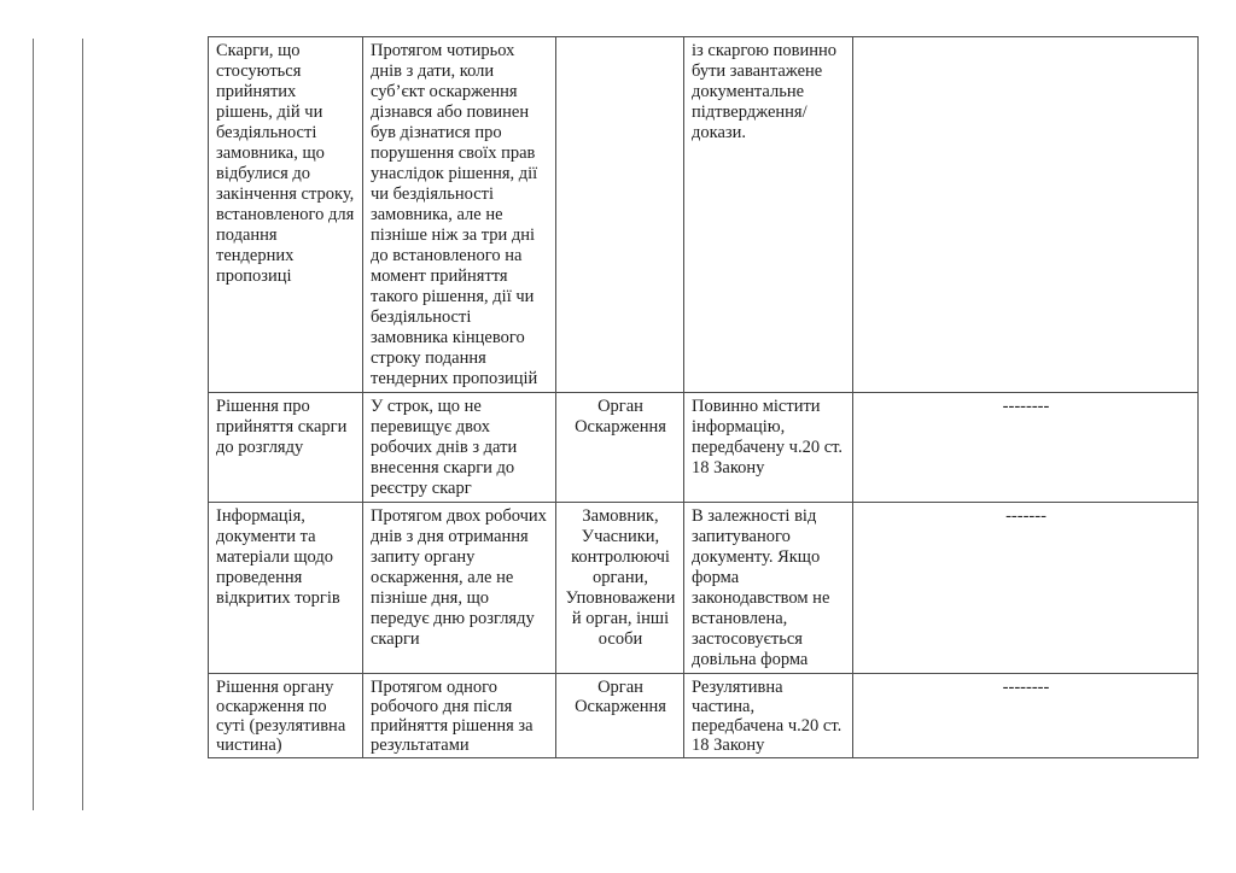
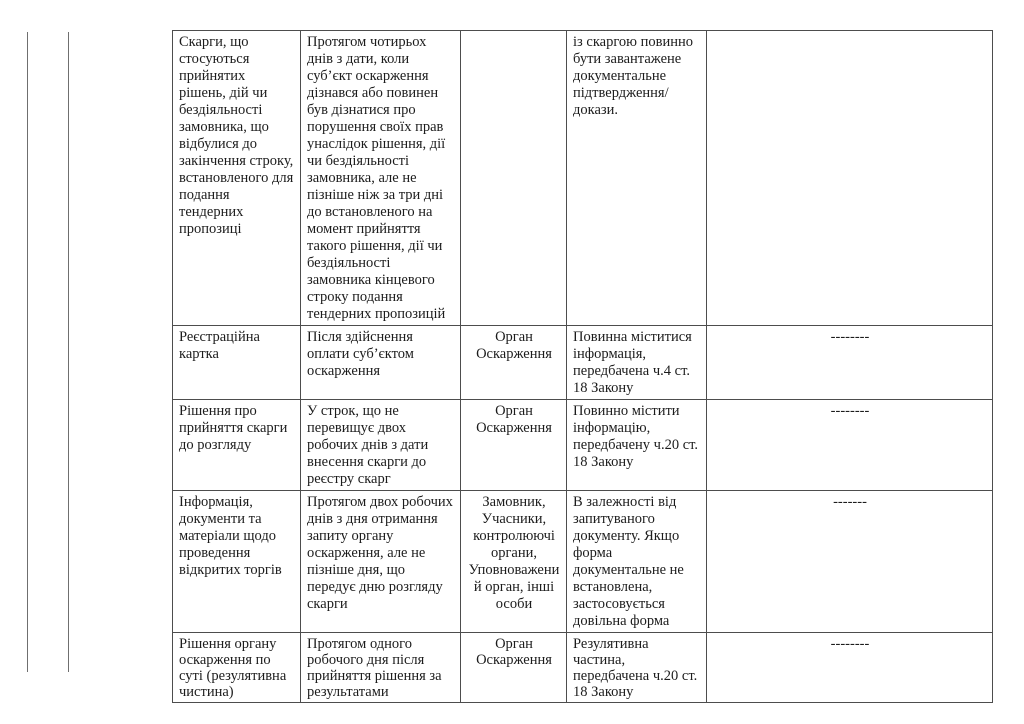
  Скарги, що стосуються прийнятих рішень, дій чи бездіяльності замовника, що відбулися до закінчення строку, встановленого для подання тендерних пропозиці	Протягом чотирьох днів з дати, коли суб’єкт оскарження дізнався або повинен був дізнатися про порушення своїх прав унаслідок рішення, дії чи бездіяльності замовника, але не пізніше ніж за три дні до встановленого на момент прийняття такого рішення, дії чи бездіяльності замовника кінцевого строку подання тендерних пропозицій		із скаргою повинно бути завантажене документальне підтвердження/докази.
+ Реєстраційна картка	Після здійснення оплати суб’єктом оскарження	Орган Оскарження	Повинна міститися інформація, передбачена ч.4 ст. 18 Закону	--------
  Рішення про прийняття скарги до розгляду	У строк, що не перевищує двох робочих днів з дати внесення скарги до реєстру скарг	Орган Оскарження	Повинно містити інформацію, передбачену ч.20 ст. 18 Закону	--------
- Інформація, документи та матеріали щодо проведення відкритих торгів	Протягом двох робочих днів з дня отримання запиту органу оскарження, але не пізніше дня, що передує дню розгляду скарги	Замовник, Учасники, контролюючі органи, Уповноважений орган, інші особи	В залежності від запитуваного документу. Якщо форма законодавством не встановлена, застосовується довільна форма	-------
+ Інформація, документи та матеріали щодо проведення відкритих торгів	Протягом двох робочих днів з дня отримання запиту органу оскарження, але не пізніше дня, що передує дню розгляду скарги	Замовник, Учасники, контролюючі органи, Уповноважений орган, інші особи	В залежності від запитуваного документу. Якщо форма документальне не встановлена, застосовується довільна форма	-------
  Рішення органу оскарження по суті (резулятивна чистина)	Протягом одного робочого дня після прийняття рішення за результатами	Орган Оскарження	Резулятивна частина, передбачена ч.20 ст. 18 Закону	--------
